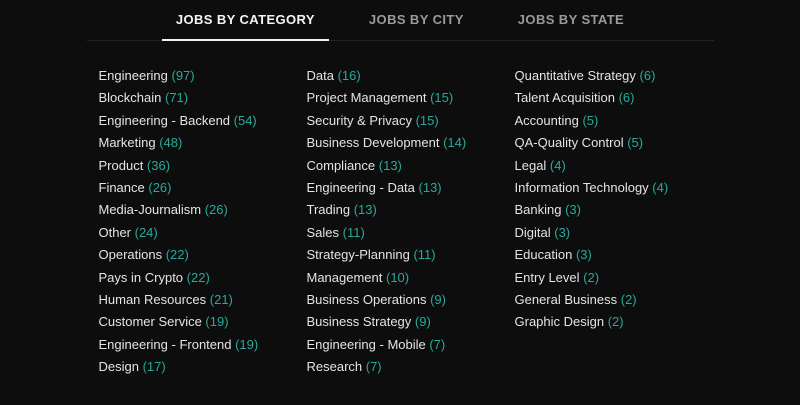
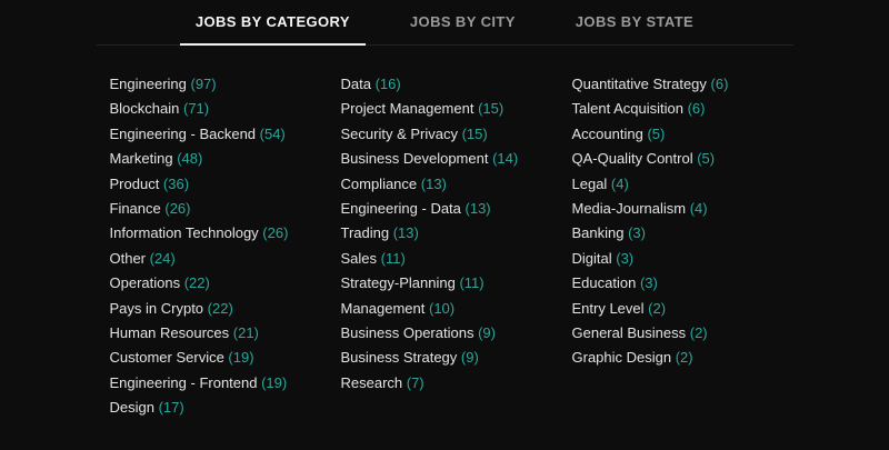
  JOBS BY CATEGORY
  JOBS BY CITY
  JOBS BY STATE
  Engineering (97)
  Blockchain (71)
  Engineering - Backend (54)
  Marketing (48)
  Product (36)
  Finance (26)
- Media-Journalism (26)
+ Information Technology (26)
  Other (24)
  Operations (22)
  Pays in Crypto (22)
  Human Resources (21)
  Customer Service (19)
  Engineering - Frontend (19)
  Design (17)
  Data (16)
  Project Management (15)
  Security & Privacy (15)
  Business Development (14)
  Compliance (13)
  Engineering - Data (13)
  Trading (13)
  Sales (11)
  Strategy-Planning (11)
  Management (10)
  Business Operations (9)
  Business Strategy (9)
- Engineering - Mobile (7)
  Research (7)
  Quantitative Strategy (6)
  Talent Acquisition (6)
  Accounting (5)
  QA-Quality Control (5)
  Legal (4)
- Information Technology (4)
+ Media-Journalism (4)
  Banking (3)
  Digital (3)
  Education (3)
  Entry Level (2)
  General Business (2)
  Graphic Design (2)
